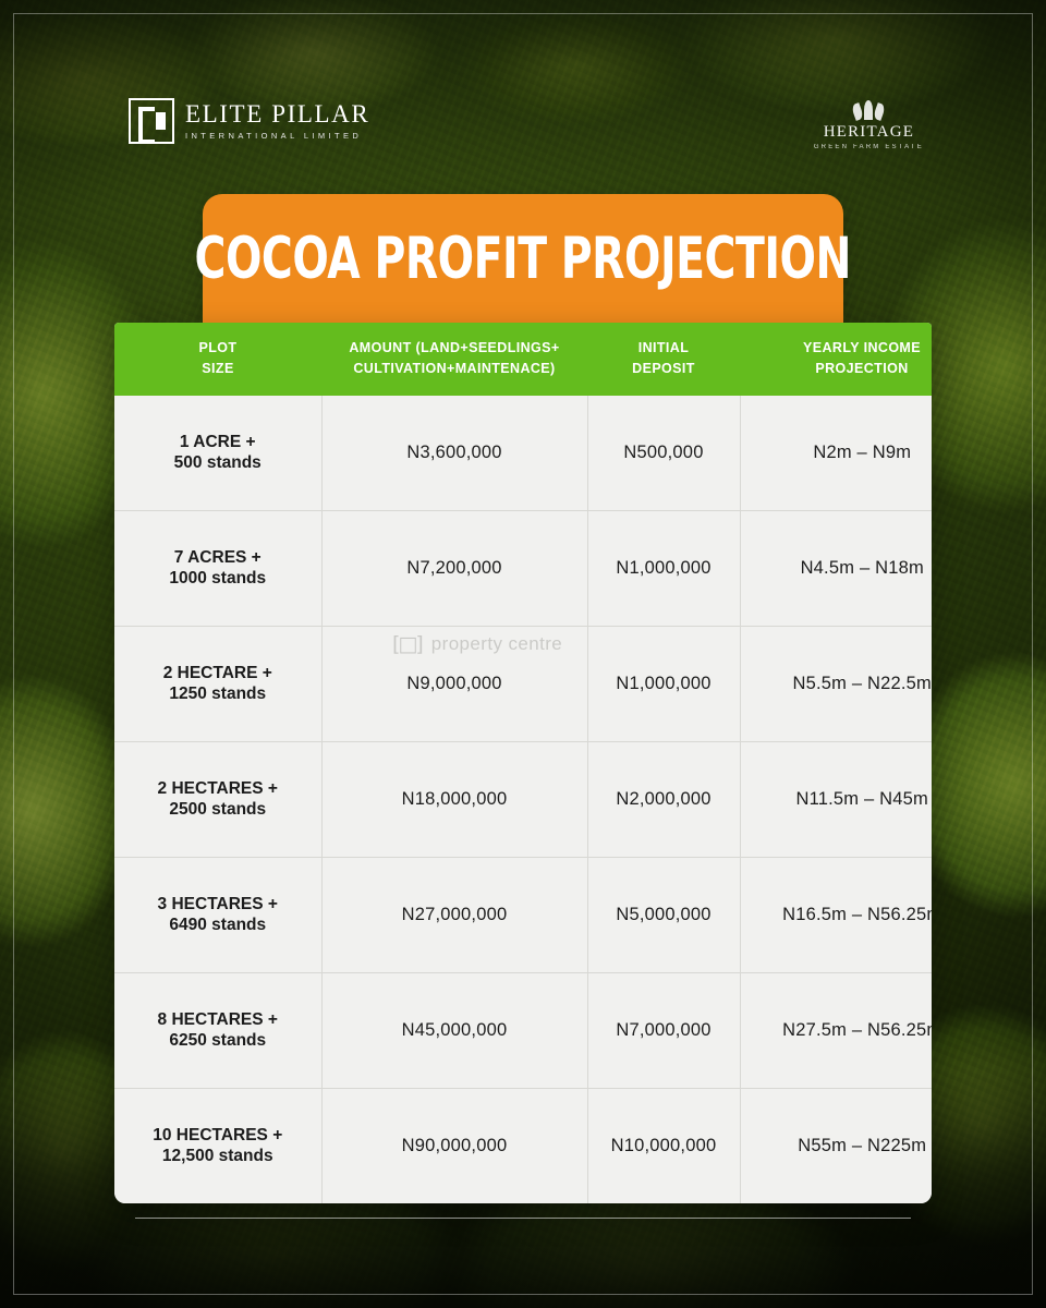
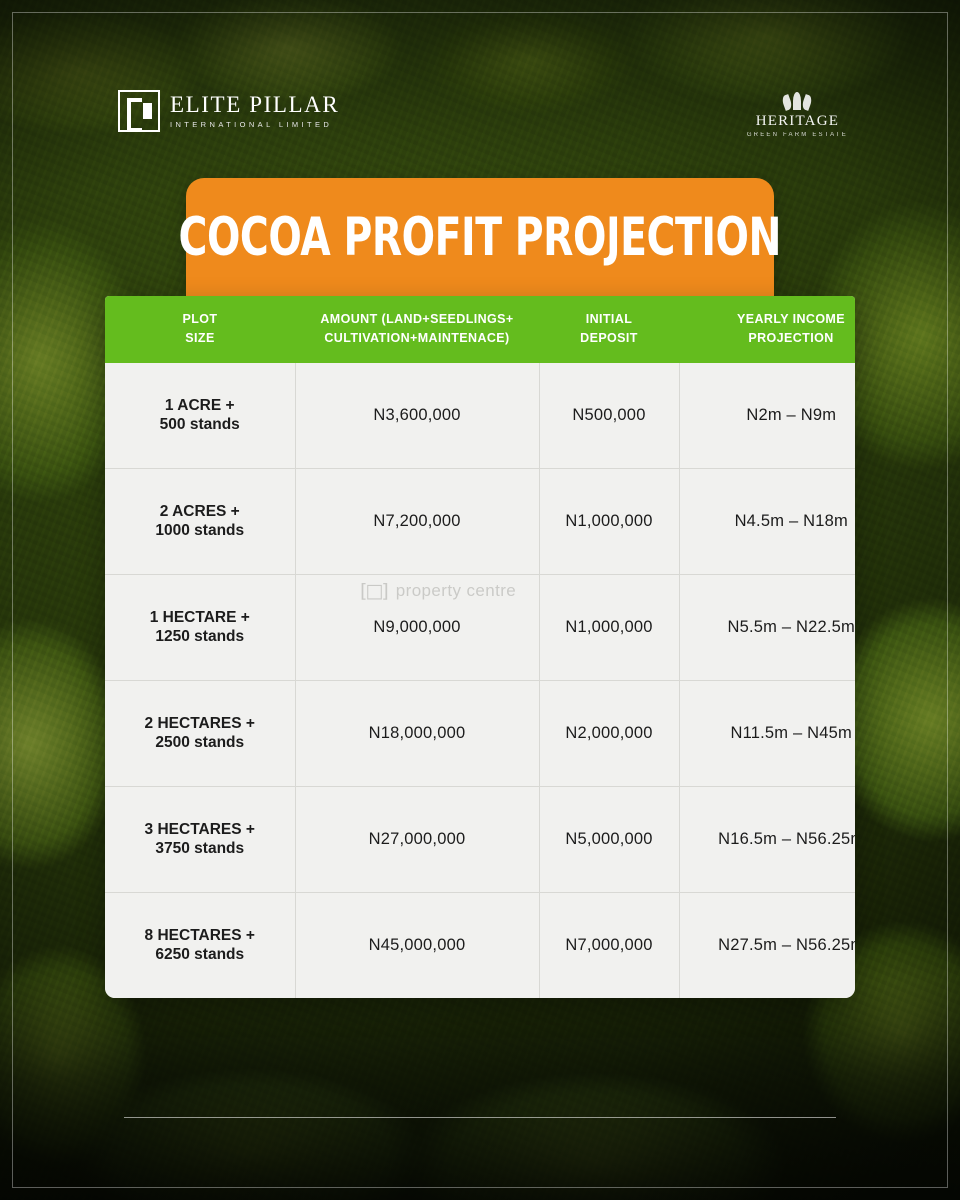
  ELITE PILLAR
  INTERNATIONAL LIMITED
  HERITAGE
  COCOA PROFIT PROJECTION
  PLOT SIZE	AMOUNT (LAND+SEEDLINGS+ CULTIVATION+MAINTENACE)	INITIAL DEPOSIT	YEARLY INCOME PROJECTION
  1 ACRE + 500 stands	N3,600,000	N500,000	N2m – N9m
- 7 ACRES + 1000 stands	N7,200,000	N1,000,000	N4.5m – N18m
+ 2 ACRES + 1000 stands	N7,200,000	N1,000,000	N4.5m – N18m
- 2 HECTARE + 1250 stands	N9,000,000	N1,000,000	N5.5m – N22.5m
+ 1 HECTARE + 1250 stands	N9,000,000	N1,000,000	N5.5m – N22.5m
  2 HECTARES + 2500 stands	N18,000,000	N2,000,000	N11.5m – N45m
- 3 HECTARES + 6490 stands	N27,000,000	N5,000,000	N16.5m – N56.25
+ 3 HECTARES + 3750 stands	N27,000,000	N5,000,000	N16.5m – N56.25
  8 HECTARES + 6250 stands	N45,000,000	N7,000,000	N27.5m – N56.25
- 10 HECTARES + 12,500 stands	N90,000,000	N10,000,000	N55m – N225m
  [□]
  property centre
